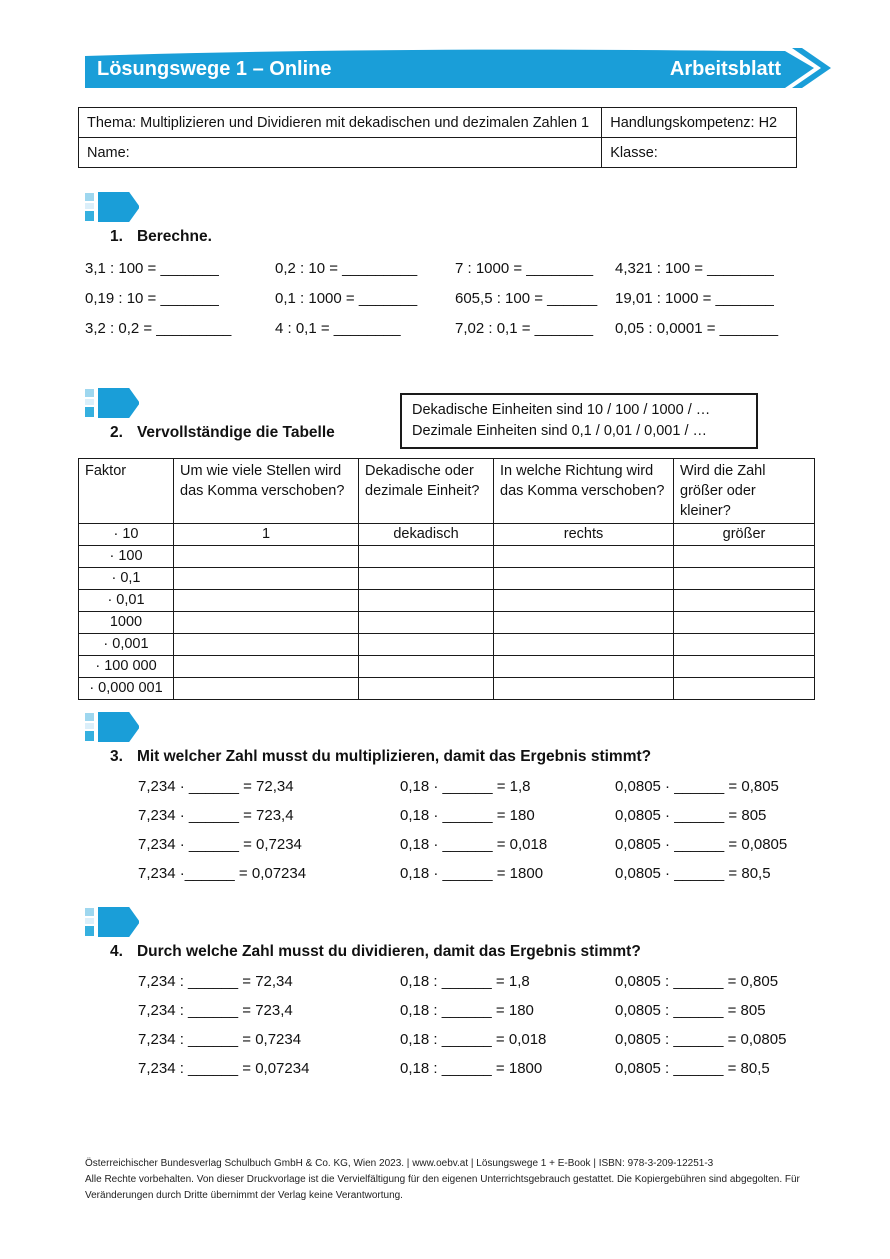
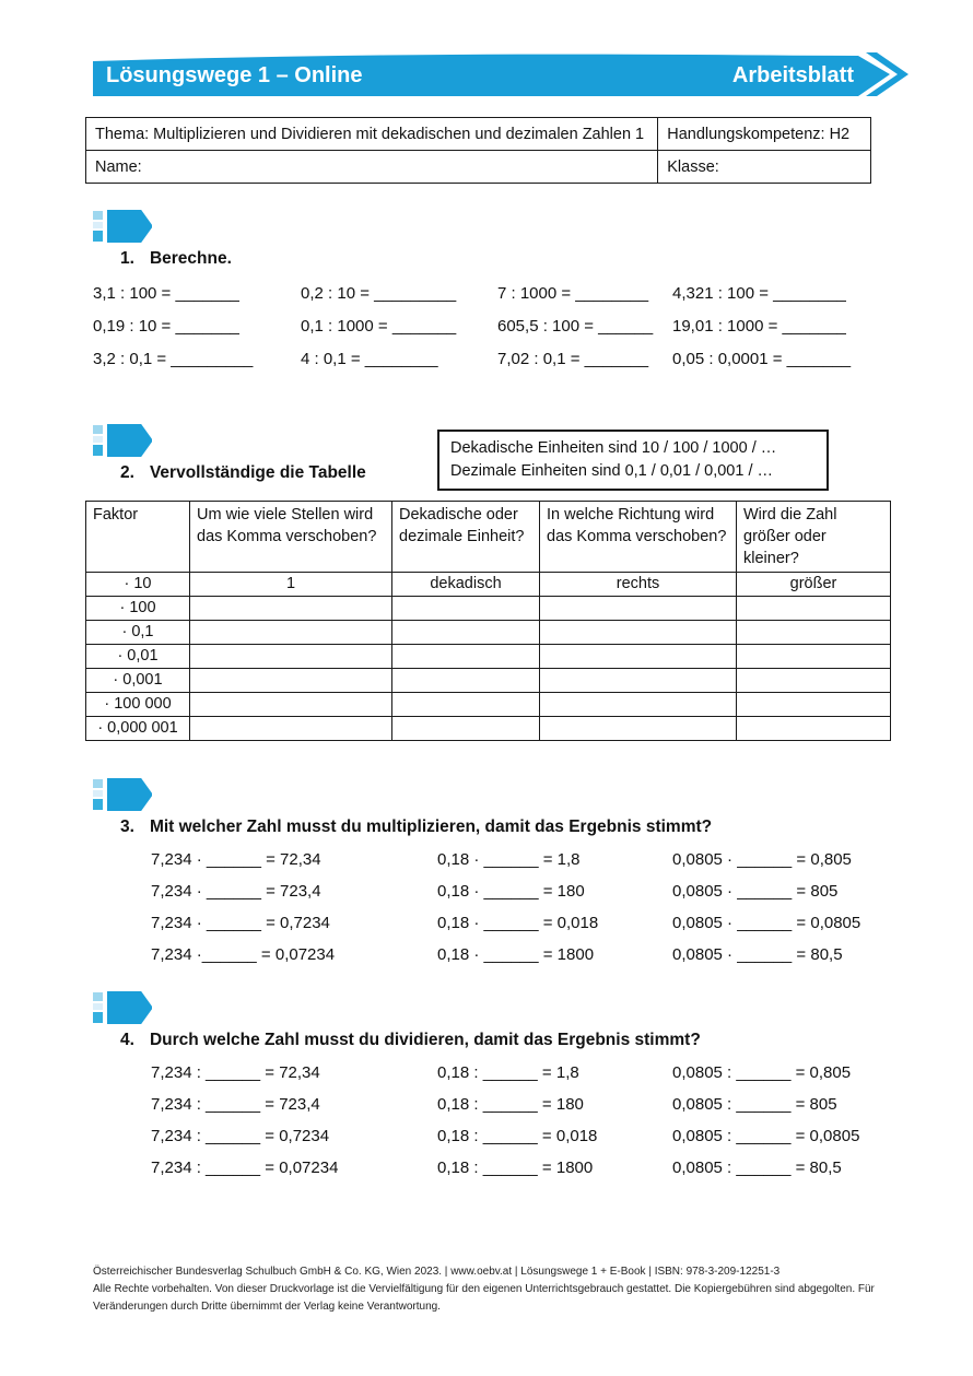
  Lösungswege 1 – Online
  Arbeitsblatt
  Thema: Multiplizieren und Dividieren mit dekadischen und dezimalen Zahlen 1	Handlungskompetenz: H2
  Name:	Klasse:
  1. Berechne.
  3,1 : 100 = _______
  0,2 : 10 = _________
  7 : 1000 = ________
  4,321 : 100 = ________
  0,19 : 10 = _______
  0,1 : 1000 = _______
  605,5 : 100 = ______
  19,01 : 1000 = _______
- 3,2 : 0,2 = _________
+ 3,2 : 0,1 = _________
  4 : 0,1 = ________
  7,02 : 0,1 = _______
  0,05 : 0,0001 = _______
  2. Vervollständige die Tabelle
  Dekadische Einheiten sind 10 / 100 / 1000 / …
  Dezimale Einheiten sind 0,1 / 0,01 / 0,001 / …
  Faktor	Um wie viele Stellen wird das Komma verschoben?	Dekadische oder dezimale Einheit?	In welche Richtung wird das Komma verschoben?	Wird die Zahl größer oder kleiner?
  · 10	1	dekadisch	rechts	größer
  · 100
  · 0,1
  · 0,01
- 1000
  · 0,001
  · 100 000
  · 0,000 001
  3. Mit welcher Zahl musst du multiplizieren, damit das Ergebnis stimmt?
  7,234 · ______ = 72,34
  0,18 · ______ = 1,8
  0,0805 · ______ = 0,805
  7,234 · ______ = 723,4
  0,18 · ______ = 180
  0,0805 · ______ = 805
  7,234 · ______ = 0,7234
  0,18 · ______ = 0,018
  0,0805 · ______ = 0,0805
  7,234 ·______ = 0,07234
  0,18 · ______ = 1800
  0,0805 · ______ = 80,5
  4. Durch welche Zahl musst du dividieren, damit das Ergebnis stimmt?
  7,234 : ______ = 72,34
  0,18 : ______ = 1,8
  0,0805 : ______ = 0,805
  7,234 : ______ = 723,4
  0,18 : ______ = 180
  0,0805 : ______ = 805
  7,234 : ______ = 0,7234
  0,18 : ______ = 0,018
  0,0805 : ______ = 0,0805
  7,234 : ______ = 0,07234
  0,18 : ______ = 1800
  0,0805 : ______ = 80,5
  Österreichischer Bundesverlag Schulbuch GmbH & Co. KG, Wien 2023. | www.oebv.at | Lösungswege 1 + E-Book | ISBN: 978-3-209-12251-3
  Alle Rechte vorbehalten. Von dieser Druckvorlage ist die Vervielfältigung für den eigenen Unterrichtsgebrauch gestattet. Die Kopiergebühren sind abgegolten. Für
  Veränderungen durch Dritte übernimmt der Verlag keine Verantwortung.
